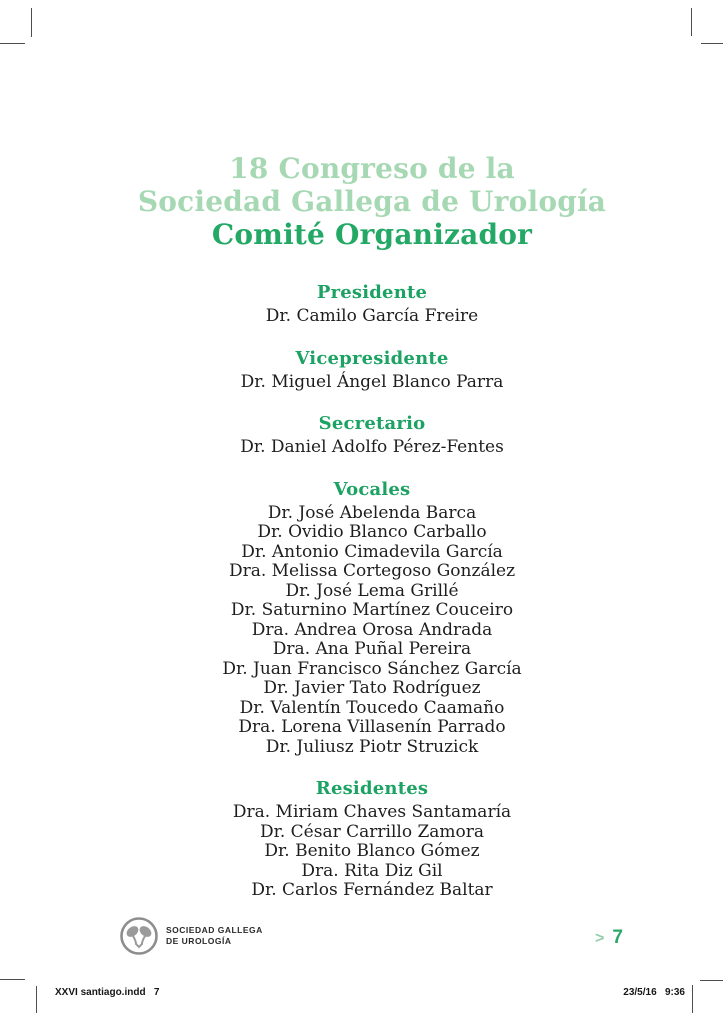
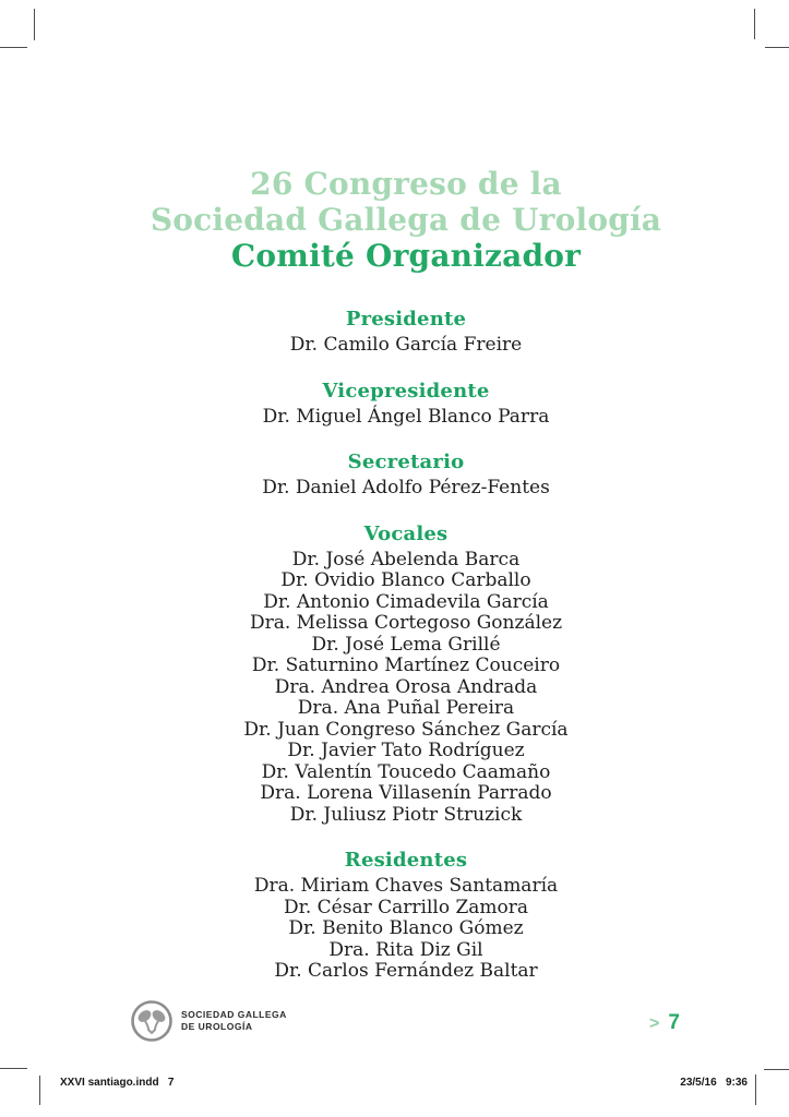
- 18 Congreso de la
+ 26 Congreso de la
  Sociedad Gallega de Urología
  Comité Organizador
  Presidente
  Dr. Camilo García Freire
  Vicepresidente
  Dr. Miguel Ángel Blanco Parra
  Secretario
  Dr. Daniel Adolfo Pérez-Fentes
  Vocales
  Dr. José Abelenda Barca
  Dr. Ovidio Blanco Carballo
  Dr. Antonio Cimadevila García
  Dra. Melissa Cortegoso González
  Dr. José Lema Grillé
  Dr. Saturnino Martínez Couceiro
  Dra. Andrea Orosa Andrada
  Dra. Ana Puñal Pereira
- Dr. Juan Francisco Sánchez García
+ Dr. Juan Congreso Sánchez García
  Dr. Javier Tato Rodríguez
  Dr. Valentín Toucedo Caamaño
  Dra. Lorena Villasenín Parrado
  Dr. Juliusz Piotr Struzick
  Residentes
  Dra. Miriam Chaves Santamaría
  Dr. César Carrillo Zamora
  Dr. Benito Blanco Gómez
  Dra. Rita Diz Gil
  Dr. Carlos Fernández Baltar
  SOCIEDAD GALLEGA
  DE UROLOGÍA
  >
  7
  XXVI santiago.indd 7
  23/5/16 9:36
